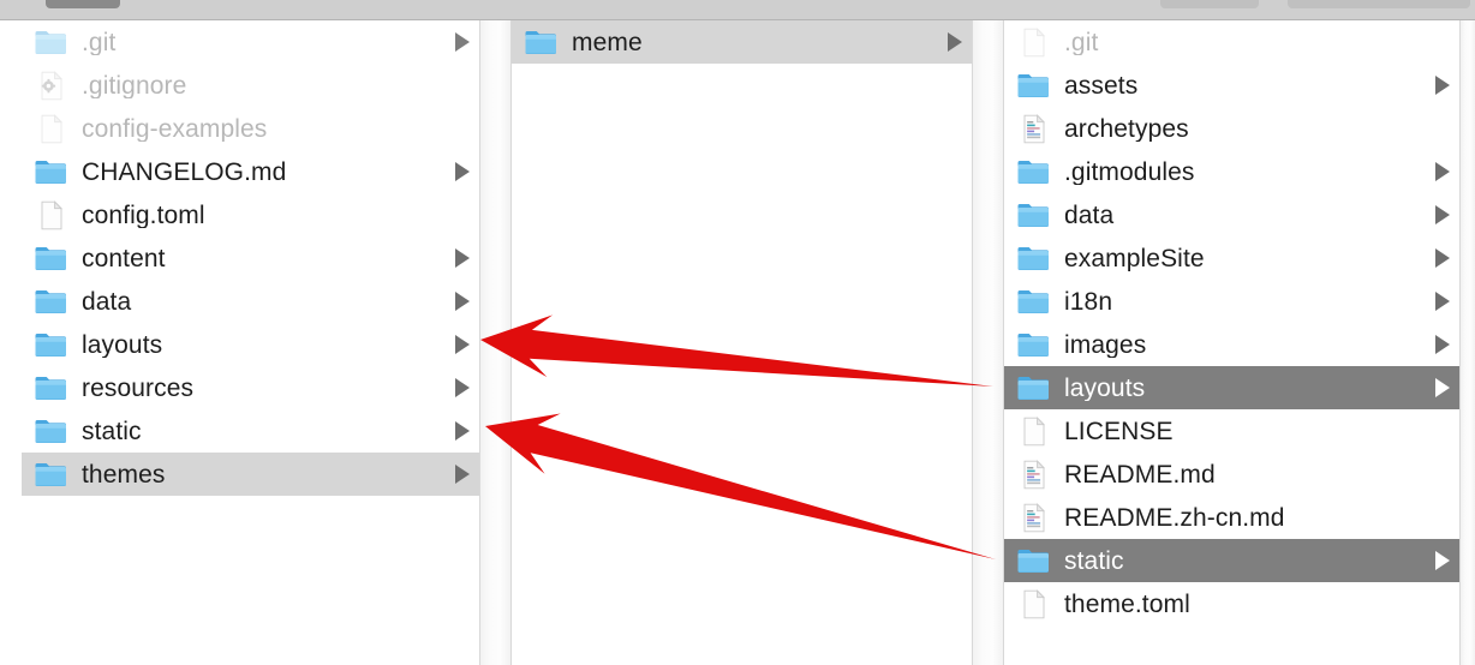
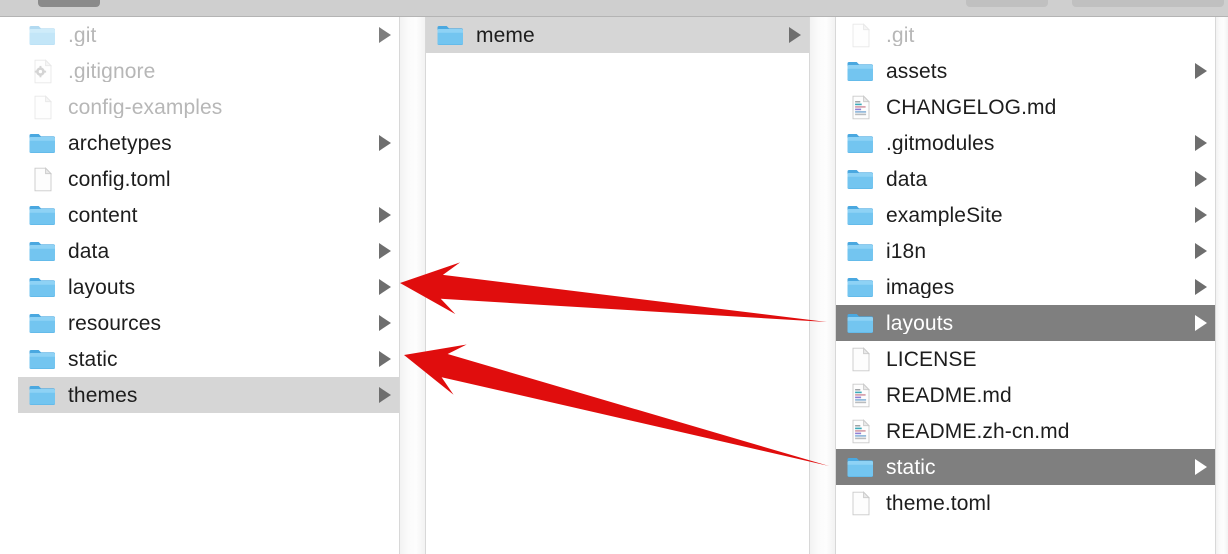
  .git
  .gitignore
  config-examples
- CHANGELOG.md
+ archetypes
  config.toml
  content
  data
  layouts
  resources
  static
  themes
  meme
  .git
  assets
- archetypes
+ CHANGELOG.md
  .gitmodules
  data
  exampleSite
  i18n
  images
  layouts
  LICENSE
  README.md
  README.zh-cn.md
  static
  theme.toml
